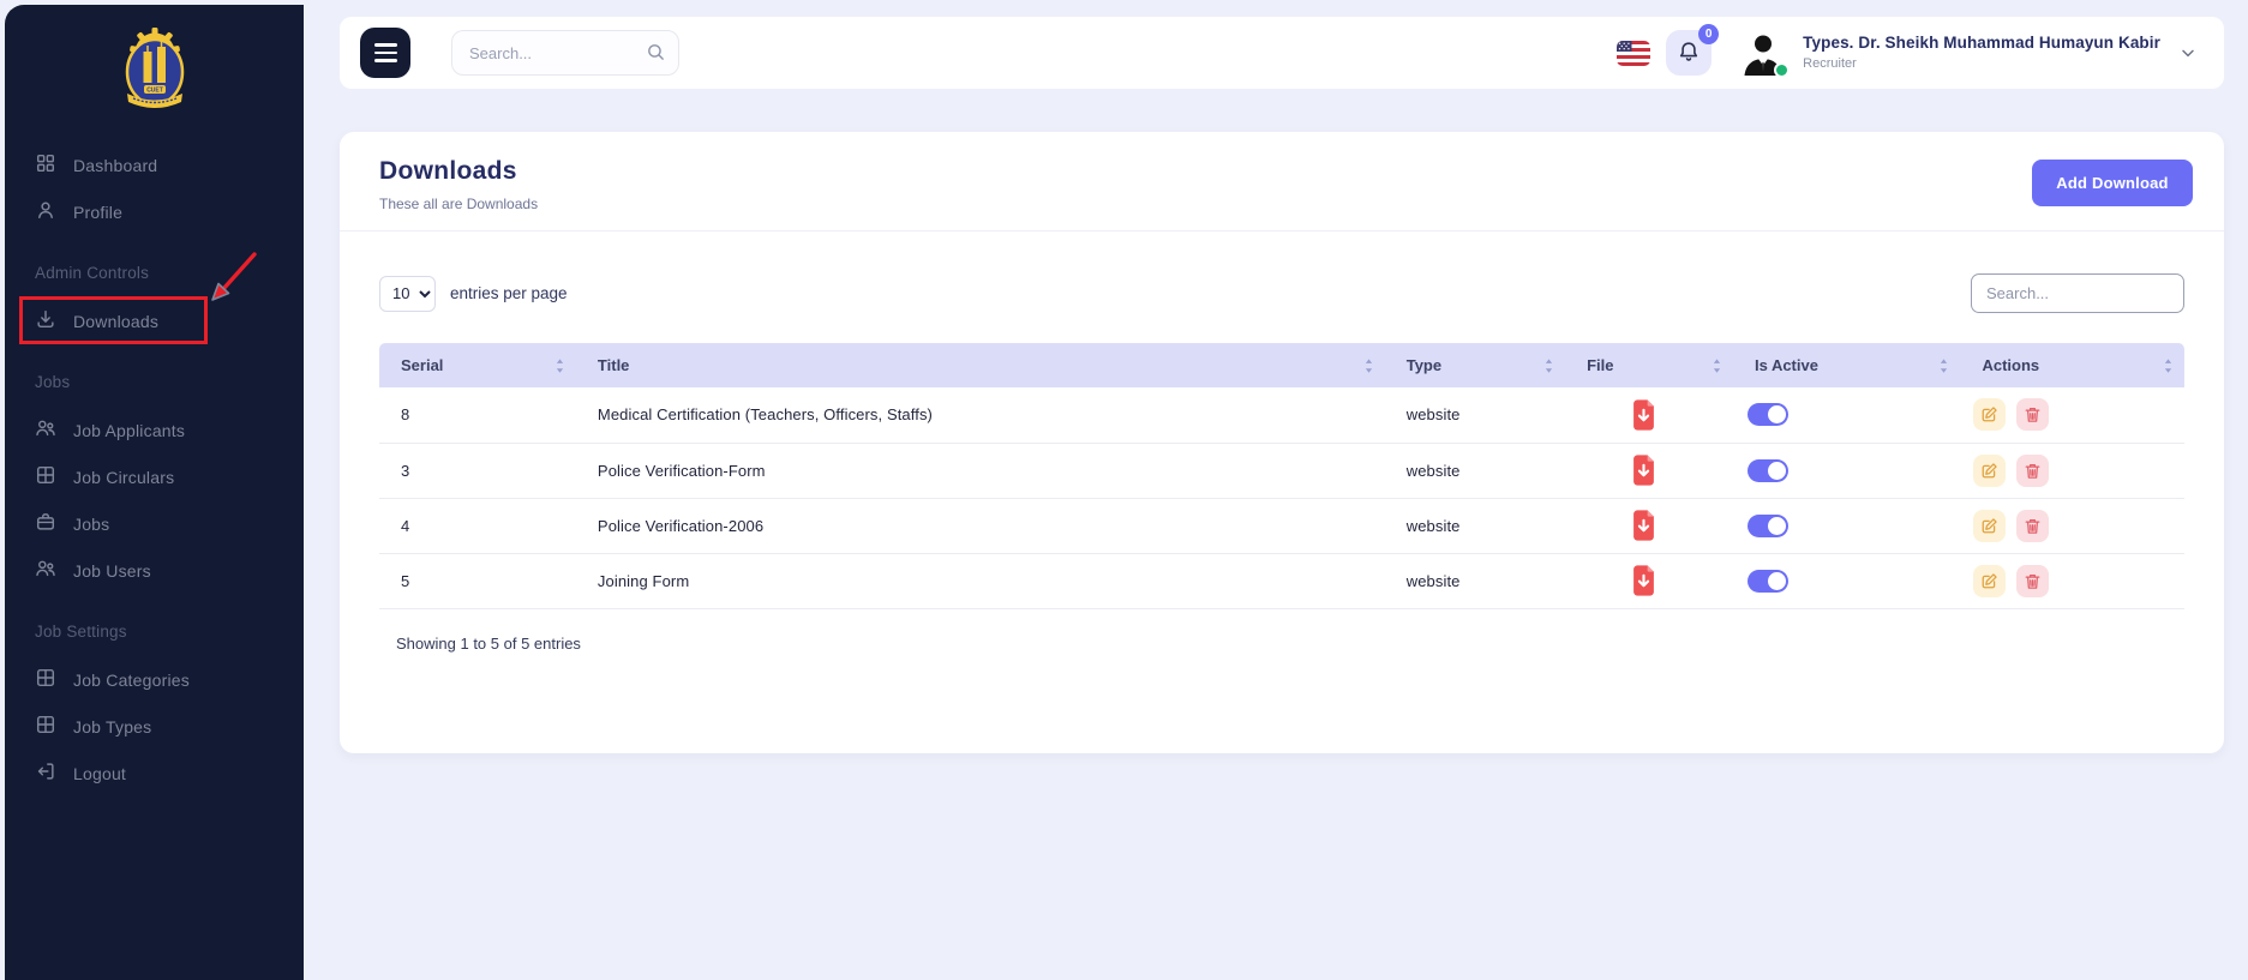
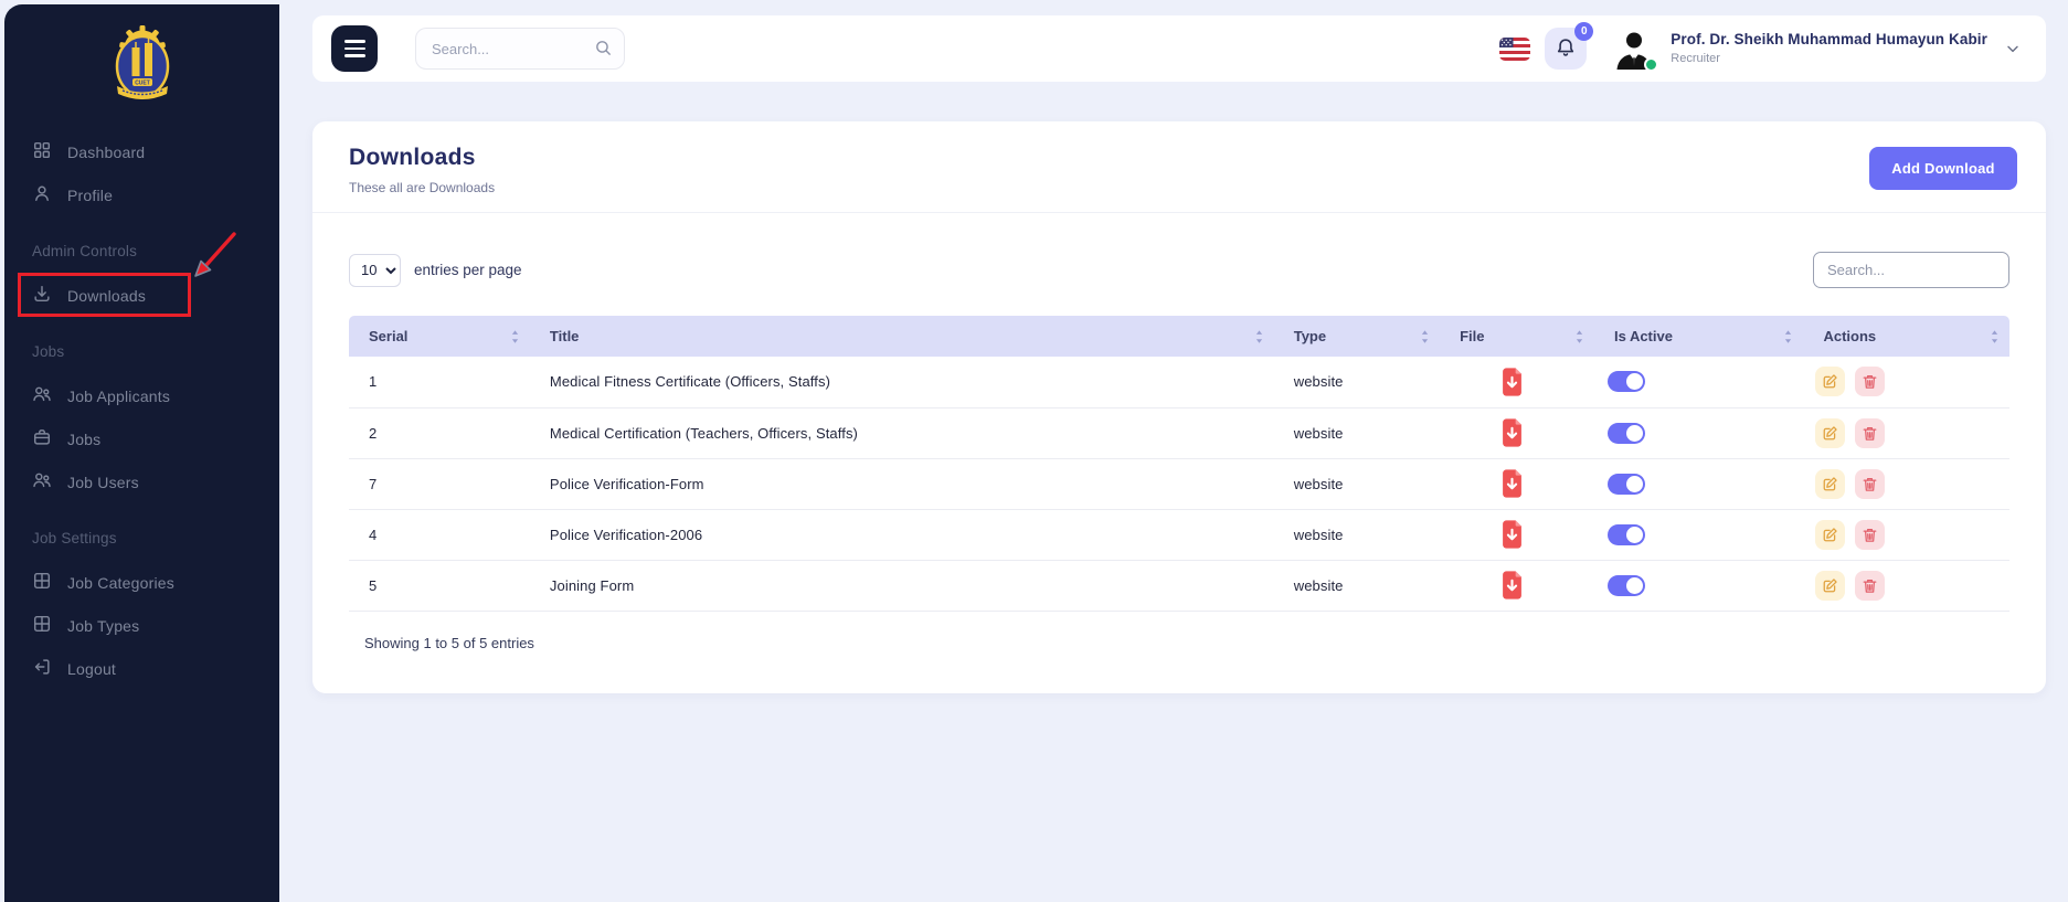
  Dashboard
  Profile
  Admin Controls
  Downloads
  Jobs
  Job Applicants
- Job Circulars
  Jobs
  Job Users
  Job Settings
  Job Categories
  Job Types
  Logout
  Search...
  0
- Types. Dr. Sheikh Muhammad Humayun Kabir
+ Prof. Dr. Sheikh Muhammad Humayun Kabir
  Recruiter
  Downloads
  These all are Downloads
  Add Download
  10
  entries per page
  Search...
  Serial	Title	Type	File	Is Active	Actions
+ 1	Medical Fitness Certificate (Officers, Staffs)	website
- 8	Medical Certification (Teachers, Officers, Staffs)	website
+ 2	Medical Certification (Teachers, Officers, Staffs)	website
- 3	Police Verification-Form	website
+ 7	Police Verification-Form	website
  4	Police Verification-2006	website
  5	Joining Form	website
  Showing 1 to 5 of 5 entries
